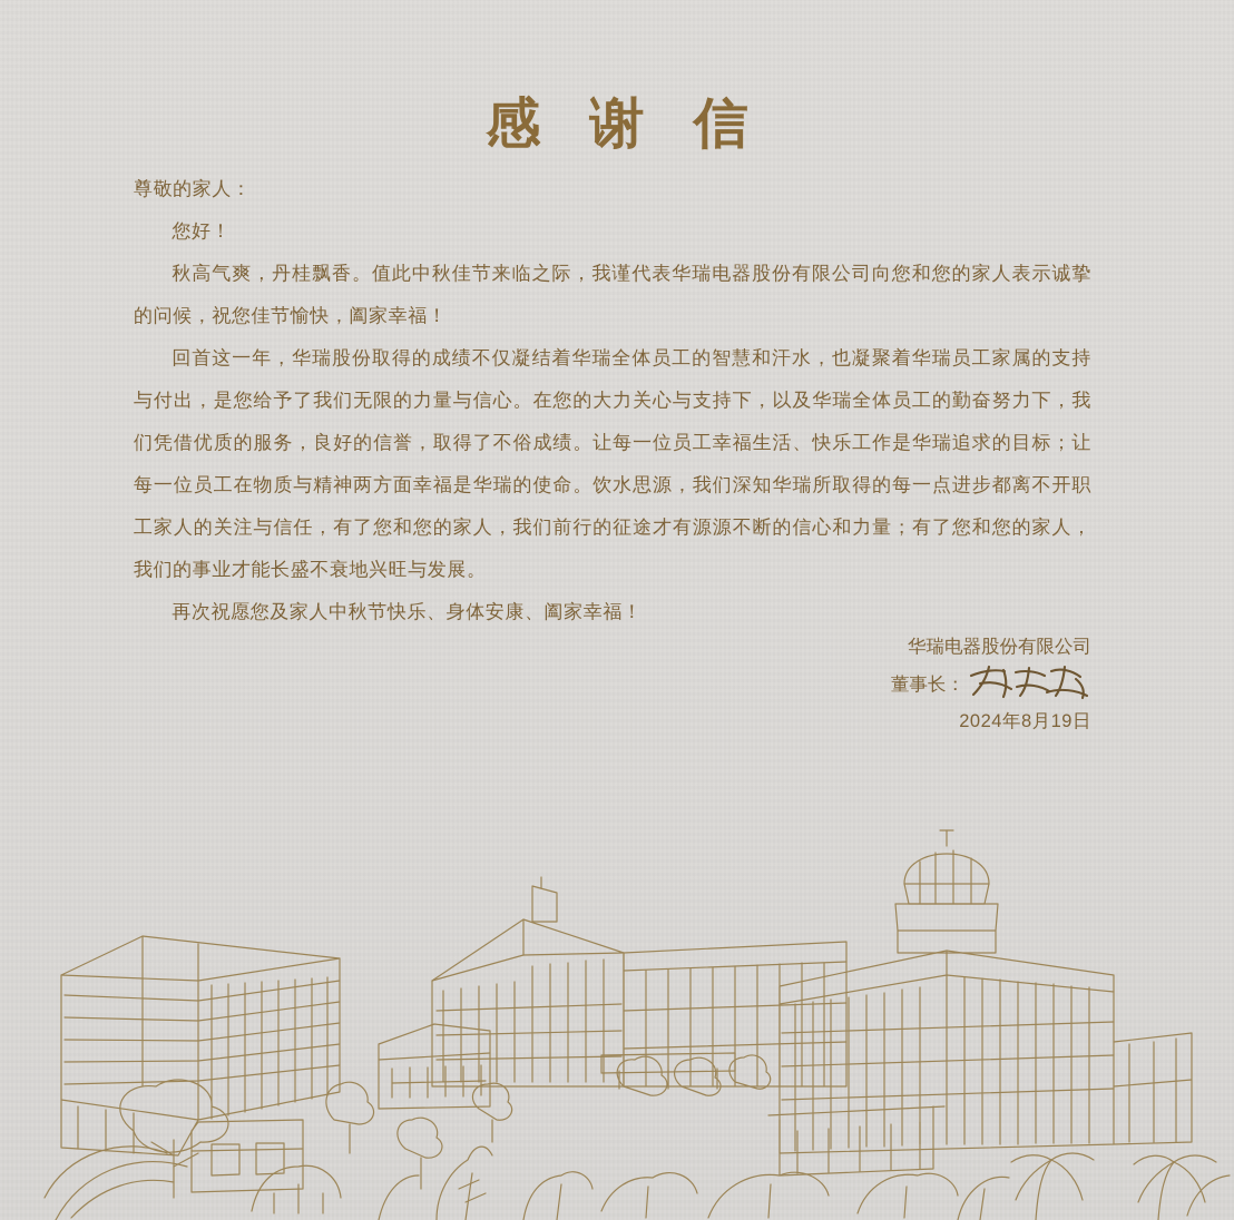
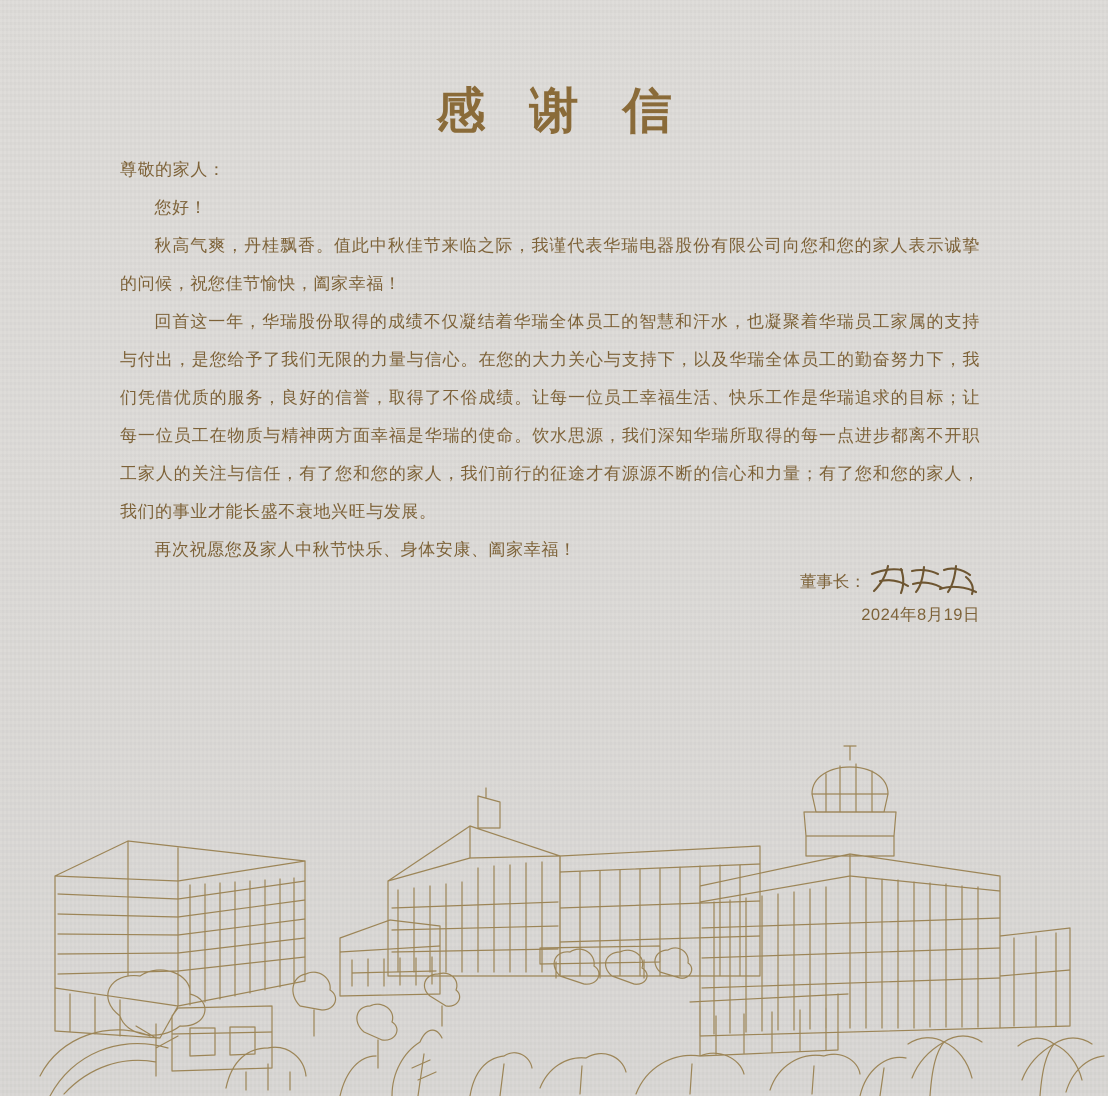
  感 谢 信
  尊敬的家人：
  您好！
  秋高气爽，丹桂飘香。值此中秋佳节来临之际，我谨代表华瑞电器股份有限公司向您和您的家人表示诚挚的问候，祝您佳节愉快，阖家幸福！
  回首这一年，华瑞股份取得的成绩不仅凝结着华瑞全体员工的智慧和汗水，也凝聚着华瑞员工家属的支持与付出，是您给予了我们无限的力量与信心。在您的大力关心与支持下，以及华瑞全体员工的勤奋努力下，我们凭借优质的服务，良好的信誉，取得了不俗成绩。让每一位员工幸福生活、快乐工作是华瑞追求的目标；让每一位员工在物质与精神两方面幸福是华瑞的使命。饮水思源，我们深知华瑞所取得的每一点进步都离不开职工家人的关注与信任，有了您和您的家人，我们前行的征途才有源源不断的信心和力量；有了您和您的家人，我们的事业才能长盛不衰地兴旺与发展。
  再次祝愿您及家人中秋节快乐、身体安康、阖家幸福！
- 华瑞电器股份有限公司
  董事长：
  2024年8月19日
